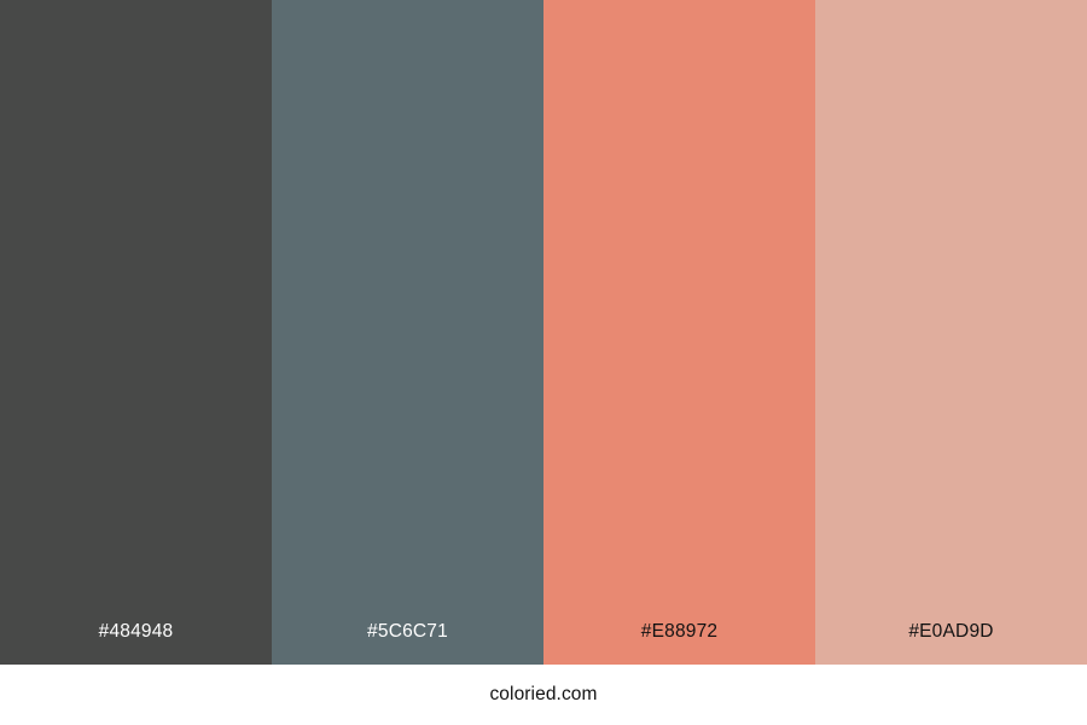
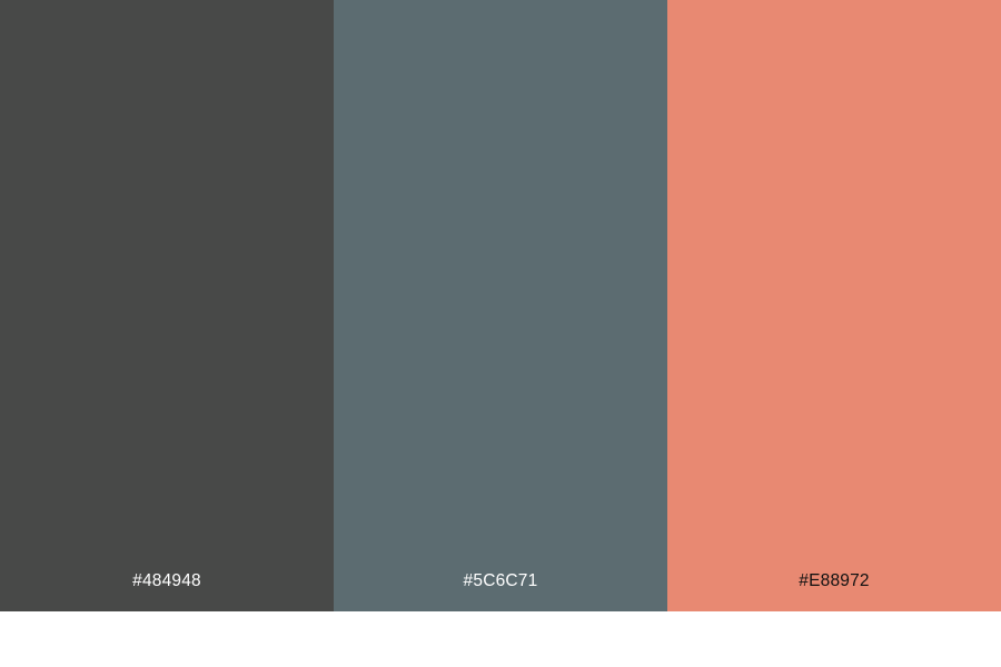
  #484948
  #5C6C71
  #E88972
- #E0AD9D
- coloried.com
